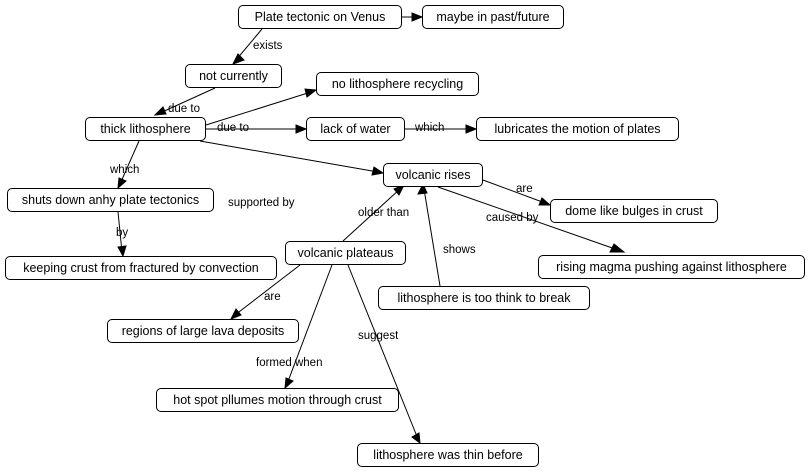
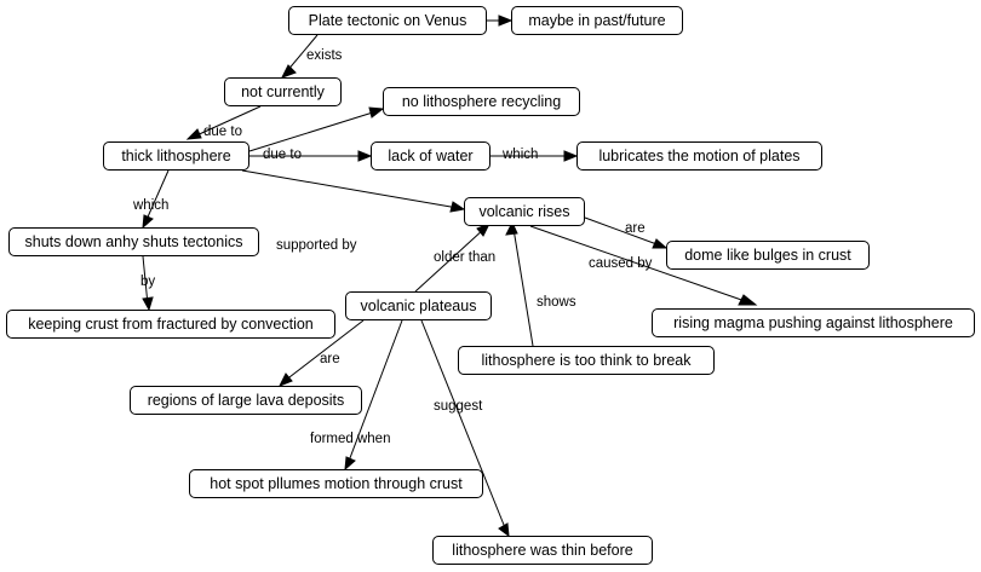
  exists
  due to
  due to
  which
  which
  by
  supported by
  older than
  are
  caused by
  shows
  are
  formed when
  suggest
  Plate tectonic on Venus
  maybe in past/future
  not currently
  no lithosphere recycling
  thick lithosphere
  lack of water
  lubricates the motion of plates
  volcanic rises
- shuts down anhy plate tectonics
+ shuts down anhy shuts tectonics
  dome like bulges in crust
  volcanic plateaus
  keeping crust from fractured by convection
  rising magma pushing against lithosphere
  lithosphere is too think to break
  regions of large lava deposits
  hot spot pllumes motion through crust
  lithosphere was thin before
